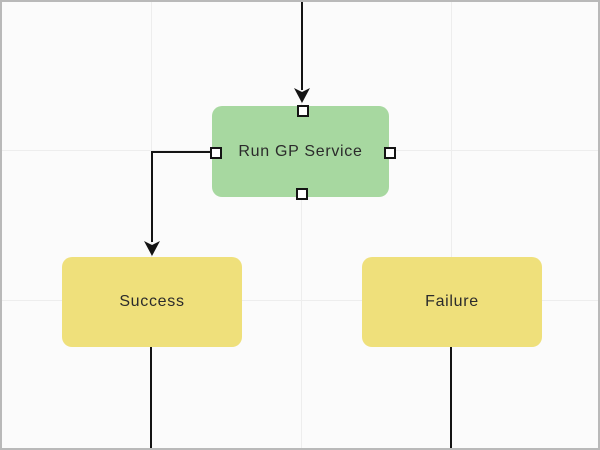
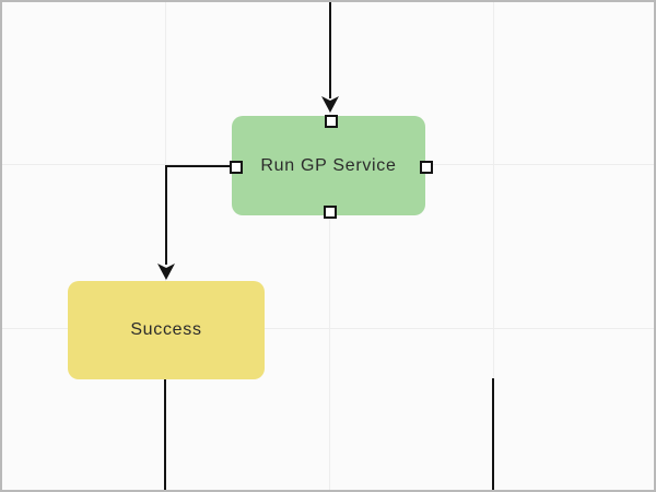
  Run GP Service
  Success
- Failure
